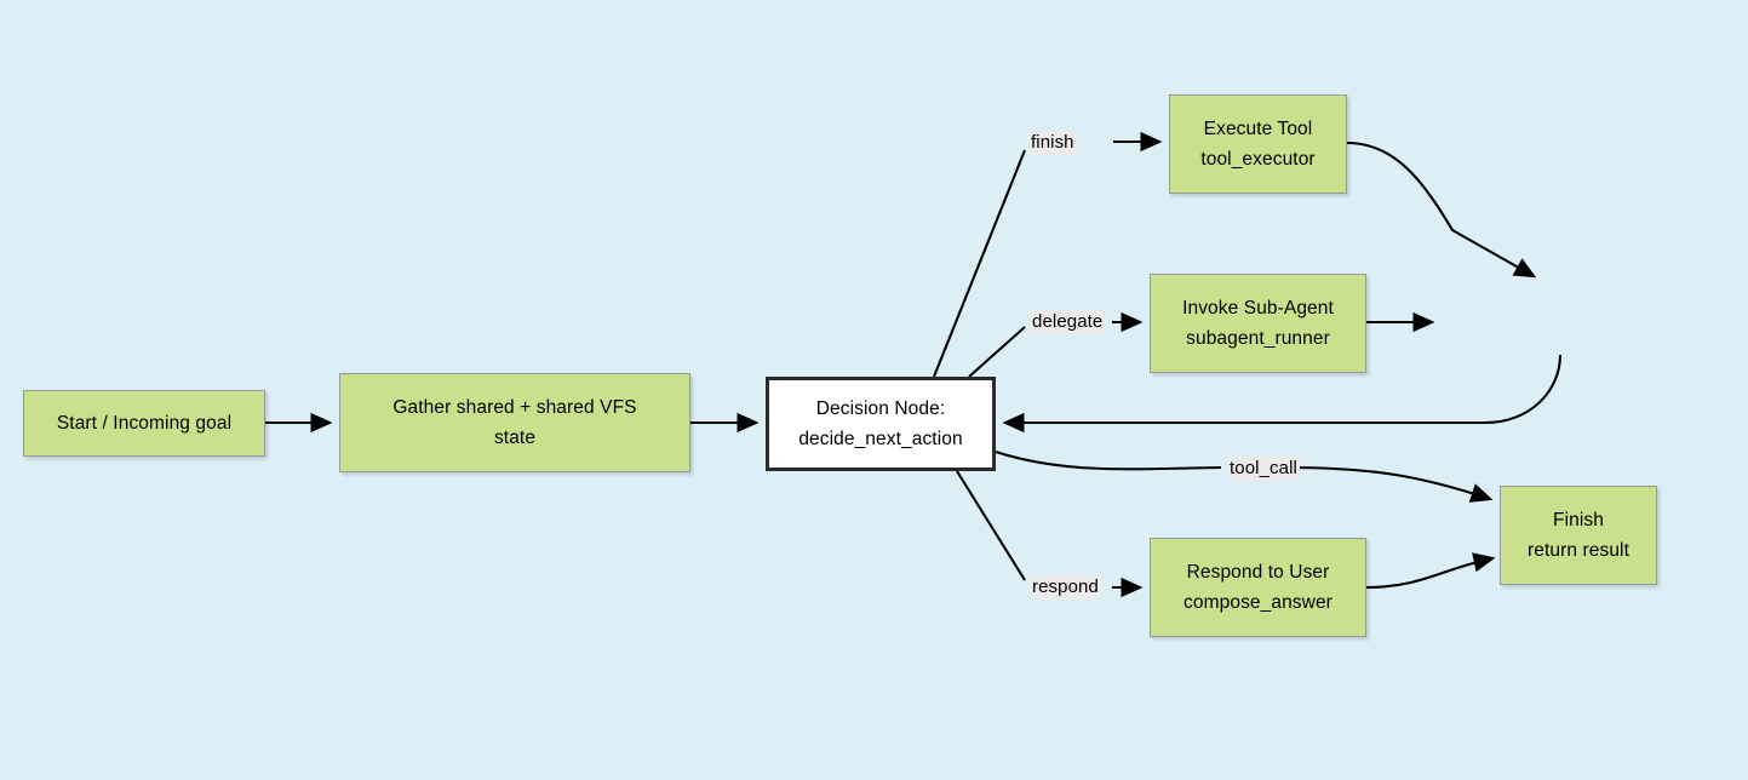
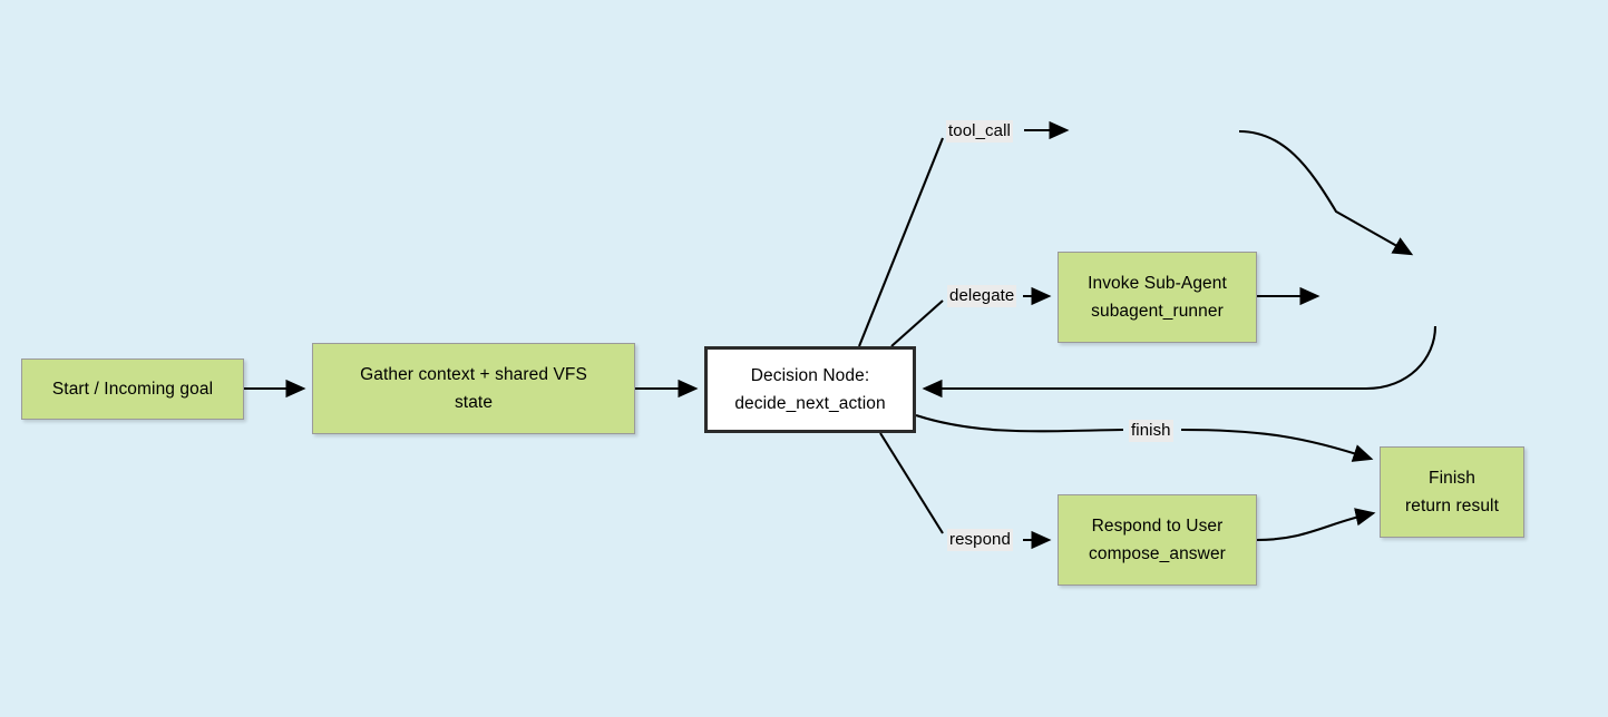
  Start / Incoming goal
- Gather shared + shared VFS
+ Gather context + shared VFS
  state
  Decision Node:
  decide_next_action
- Execute Tool
- tool_executor
  Invoke Sub-Agent
  subagent_runner
  Respond to User
  compose_answer
  Finish
  return result
- finish
+ tool_call
  delegate
- tool_call
+ finish
  respond
